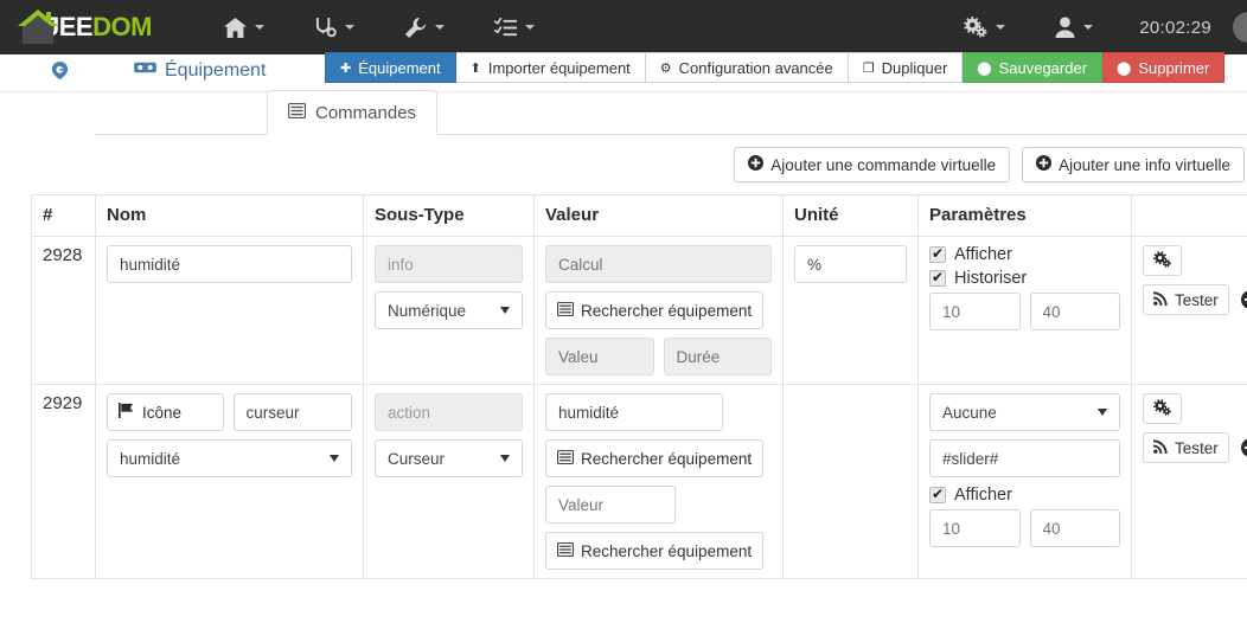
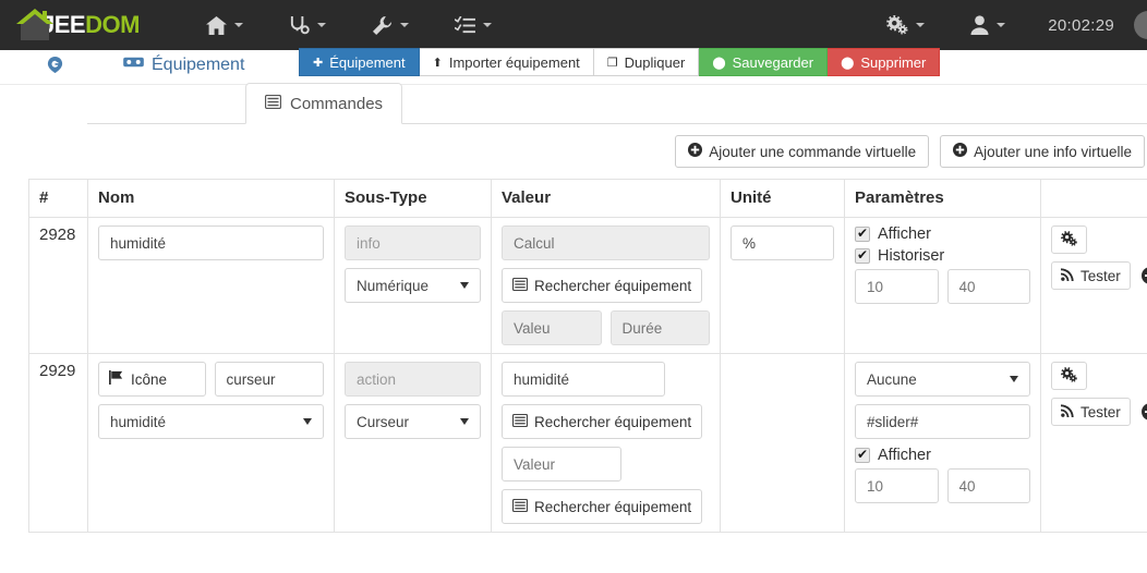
  EEDOM
  20:02:29
  Équipement
  ✚
  Équipement
  ⬆
  Importer équipement
- ⚙
- Configuration avancée
  ❐
  Dupliquer
  ⬤
  Sauvegarder
  ⬤
  Supprimer
  Commandes
  Ajouter une commande virtuelle
  Ajouter une info virtuelle
  #	Nom	Sous-Type	Valeur	Unité	Paramètres
  2928	humidité	info Numérique	Calcul Rechercher équipement Valeu Durée	%	Afficher Historiser 10 40	Tester
  2929	Icône curseur humidité	action Curseur	humidité Rechercher équipement Valeur Rechercher équipement		Aucune #slider# Afficher 10 40	Tester
